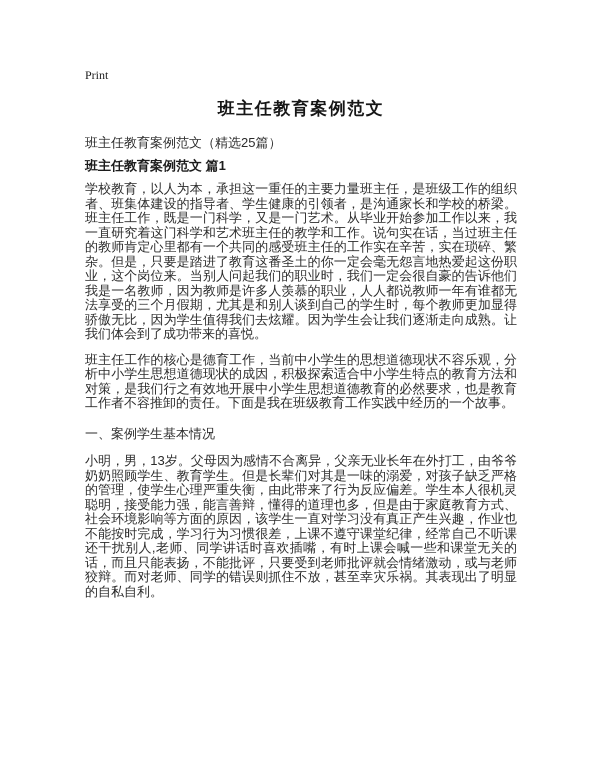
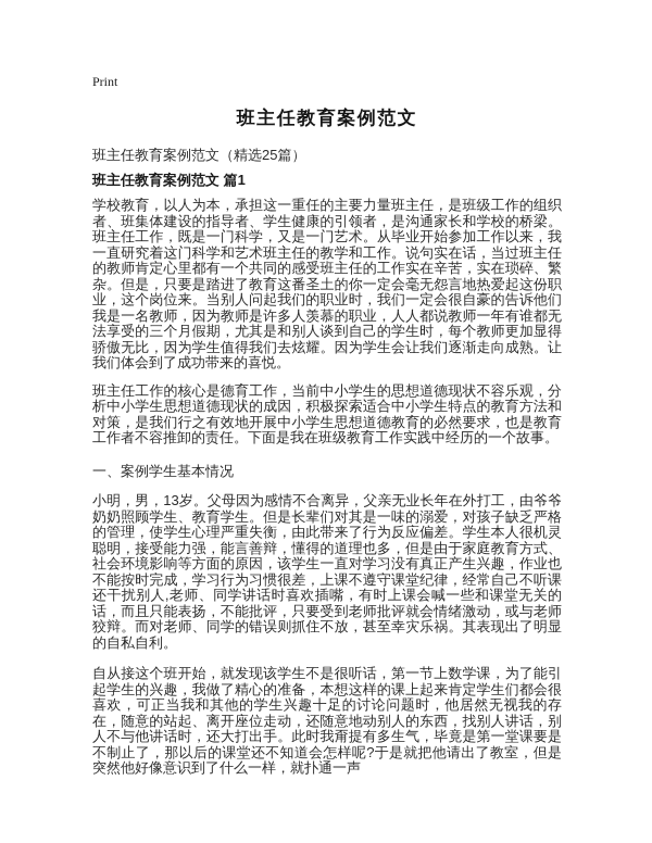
  Print
  班主任教育案例范文
  班主任教育案例范文（精选25篇）
  班主任教育案例范文 篇1
  学校教育，以人为本，承担这一重任的主要力量班主任，是班级工作的组织者、班集体建设的指导者、学生健康的引领者，是沟通家长和学校的桥梁。班主任工作，既是一门科学，又是一门艺术。从毕业开始参加工作以来，我一直研究着这门科学和艺术班主任的教学和工作。说句实在话，当过班主任的教师肯定心里都有一个共同的感受班主任的工作实在辛苦，实在琐碎、繁杂。但是，只要是踏进了教育这番圣土的你一定会毫无怨言地热爱起这份职业，这个岗位来。当别人问起我们的职业时，我们一定会很自豪的告诉他们我是一名教师，因为教师是许多人羡慕的职业，人人都说教师一年有谁都无法享受的三个月假期，尤其是和别人谈到自己的学生时，每个教师更加显得骄傲无比，因为学生值得我们去炫耀。因为学生会让我们逐渐走向成熟。让我们体会到了成功带来的喜悦。
  班主任工作的核心是德育工作，当前中小学生的思想道德现状不容乐观，分析中小学生思想道德现状的成因，积极探索适合中小学生特点的教育方法和对策，是我们行之有效地开展中小学生思想道德教育的必然要求，也是教育工作者不容推卸的责任。下面是我在班级教育工作实践中经历的一个故事。
  一、案例学生基本情况
  小明，男，13岁。父母因为感情不合离异，父亲无业长年在外打工，由爷爷奶奶照顾学生、教育学生。但是长辈们对其是一味的溺爱，对孩子缺乏严格的管理，使学生心理严重失衡，由此带来了行为反应偏差。学生本人很机灵聪明，接受能力强，能言善辩，懂得的道理也多，但是由于家庭教育方式、社会环境影响等方面的原因，该学生一直对学习没有真正产生兴趣，作业也不能按时完成，学习行为习惯很差，上课不遵守课堂纪律，经常自己不听课还干扰别人,老师、同学讲话时喜欢插嘴，有时上课会喊一些和课堂无关的话，而且只能表扬，不能批评，只要受到老师批评就会情绪激动，或与老师狡辩。而对老师、同学的错误则抓住不放，甚至幸灾乐祸。其表现出了明显的自私自利。
+ 自从接这个班开始，就发现该学生不是很听话，第一节上数学课，为了能引起学生的兴趣，我做了精心的准备，本想这样的课上起来肯定学生们都会很喜欢，可正当我和其他的学生兴趣十足的讨论问题时，他居然无视我的存在，随意的站起、离开座位走动，还随意地动别人的东西，找别人讲话，别人不与他讲话时，还大打出手。此时我甭提有多生气，毕竟是第一堂课要是不制止了，那以后的课堂还不知道会怎样呢?于是就把他请出了教室，但是突然他好像意识到了什么一样，就扑通一声
